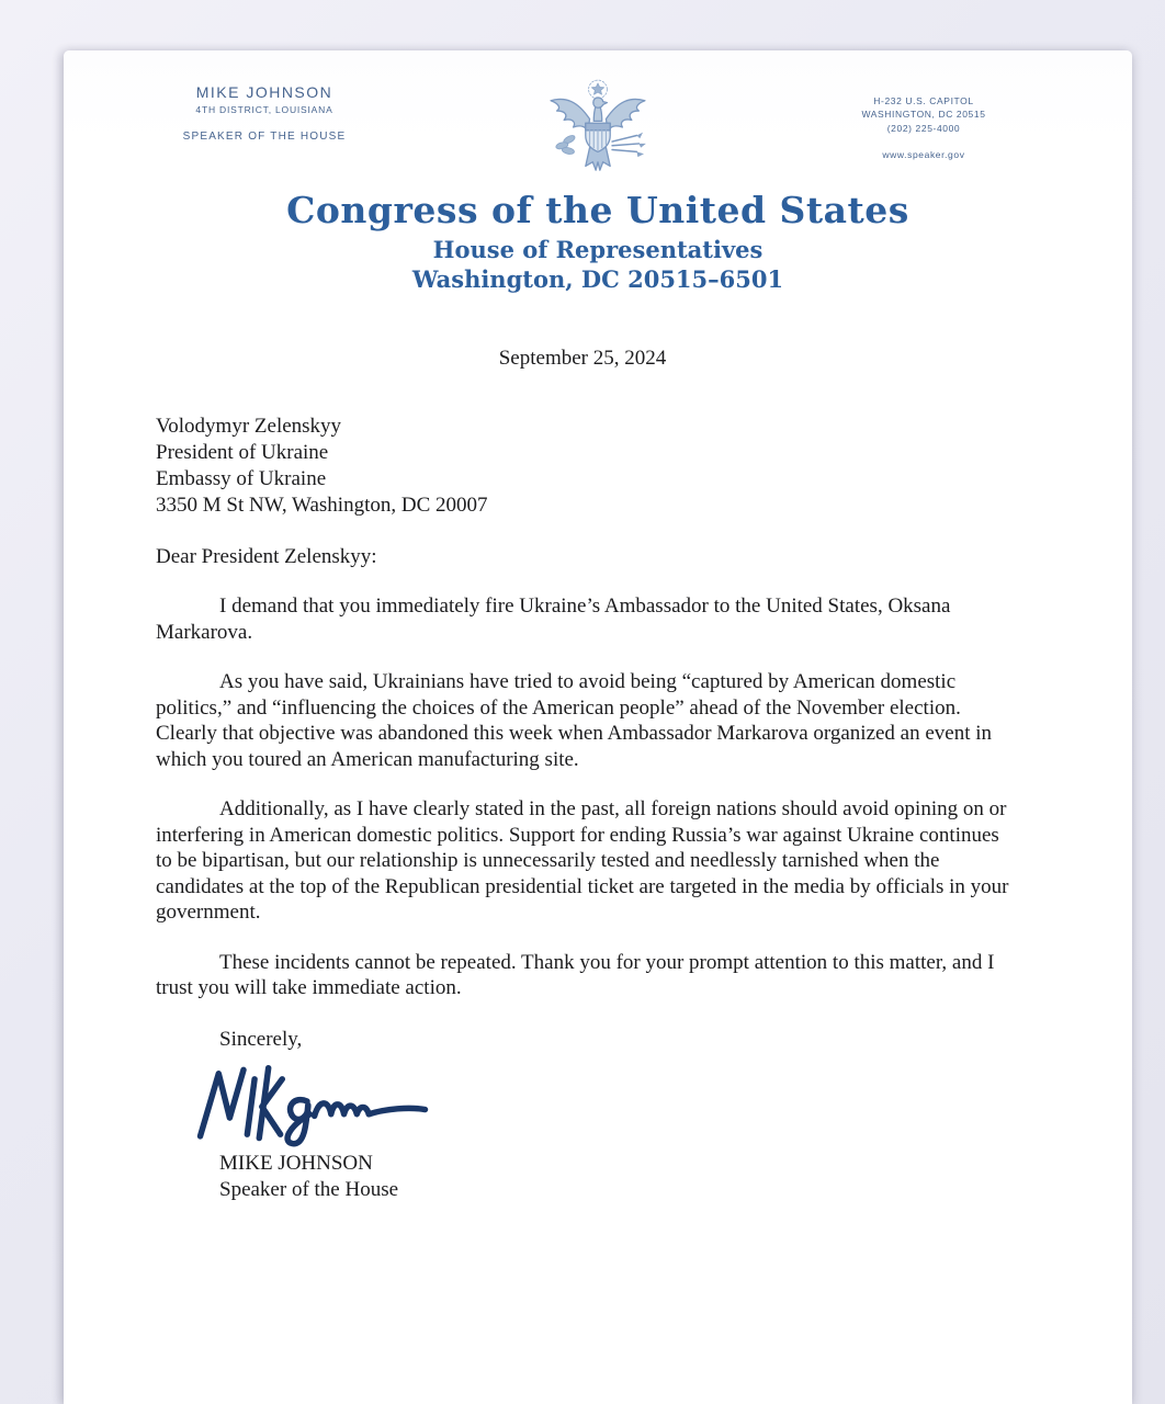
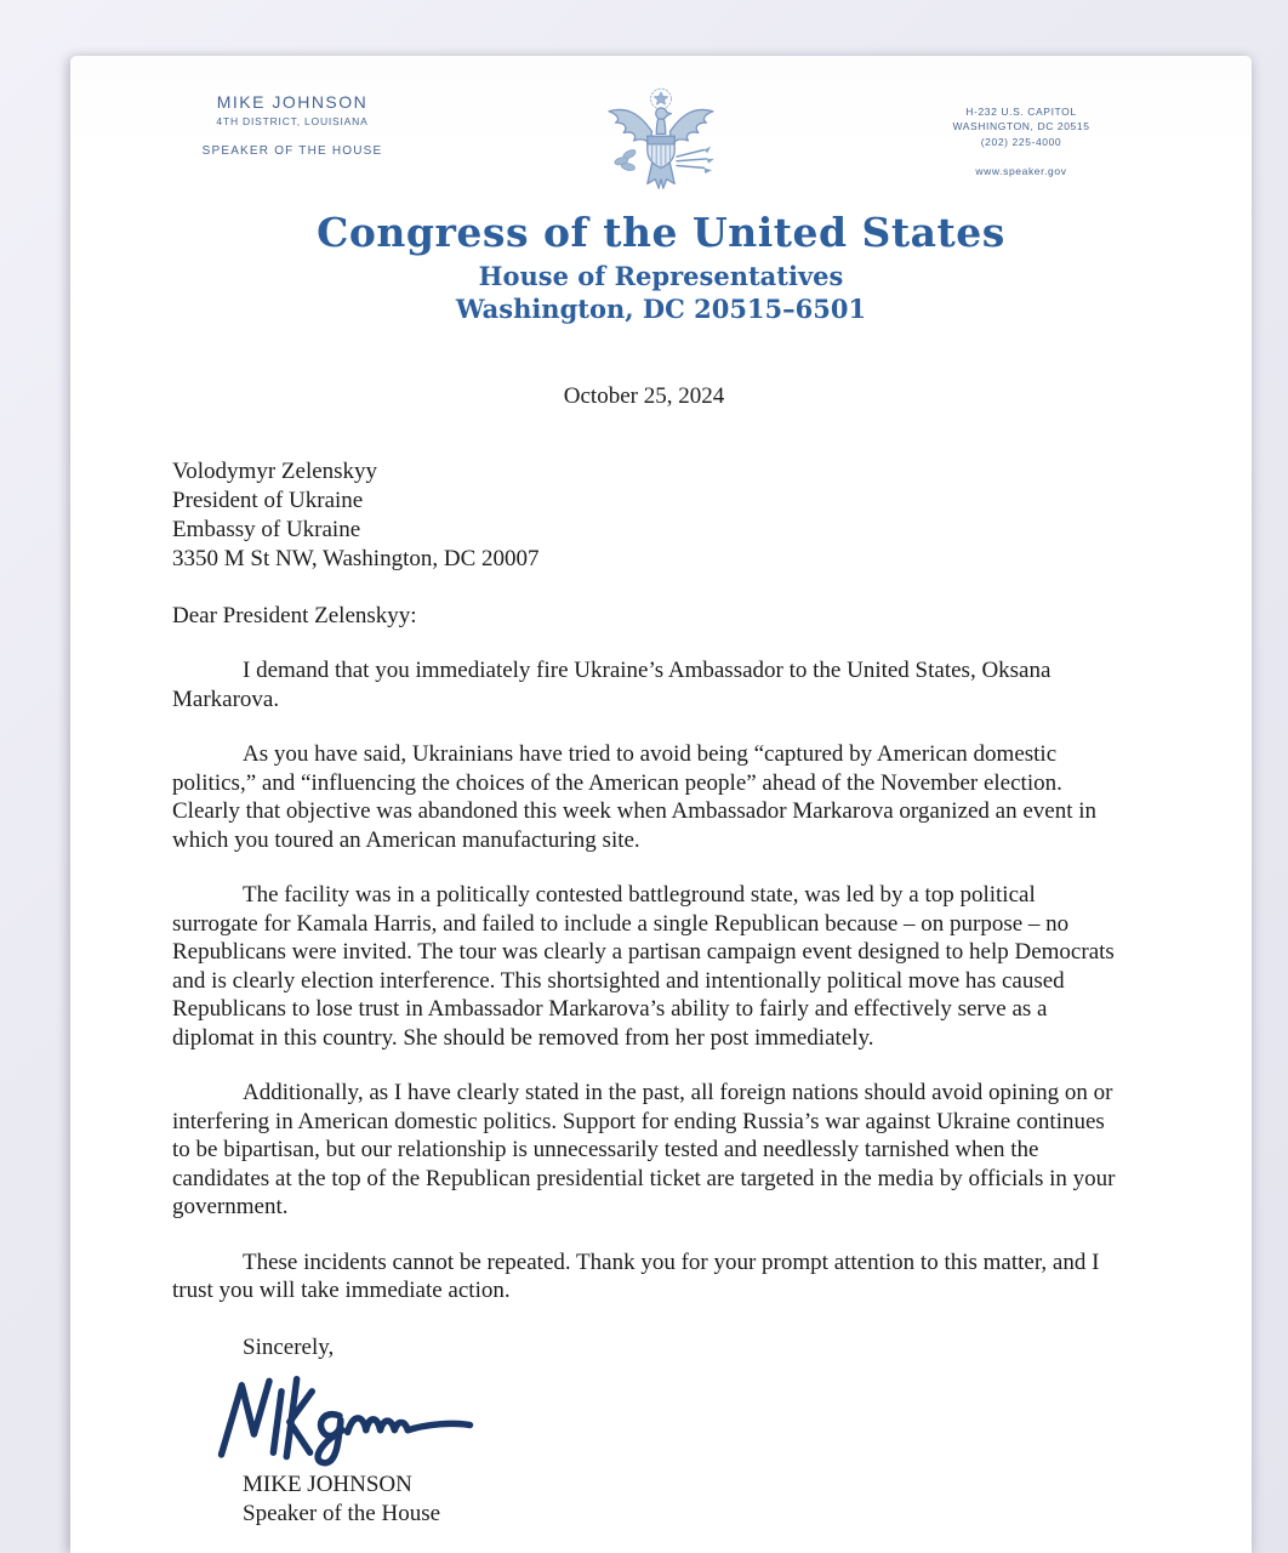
  MIKE JOHNSON
  4TH DISTRICT, LOUISIANA
  SPEAKER OF THE HOUSE
  H-232 U.S. CAPITOL
  WASHINGTON, DC 20515
  (202) 225-4000
  www.speaker.gov
  Congress of the United States
  House of Representatives
  Washington, DC 20515–6501
- September 25, 2024
+ October 25, 2024
  Volodymyr Zelenskyy
  President of Ukraine
  Embassy of Ukraine
  3350 M St NW, Washington, DC 20007
  Dear President Zelenskyy:
  I demand that you immediately fire Ukraine’s Ambassador to the United States, Oksana Markarova.
  As you have said, Ukrainians have tried to avoid being “captured by American domestic politics,” and “influencing the choices of the American people” ahead of the November election. Clearly that objective was abandoned this week when Ambassador Markarova organized an event in which you toured an American manufacturing site.
+ The facility was in a politically contested battleground state, was led by a top political surrogate for Kamala Harris, and failed to include a single Republican because – on purpose – no Republicans were invited. The tour was clearly a partisan campaign event designed to help Democrats and is clearly election interference. This shortsighted and intentionally political move has caused Republicans to lose trust in Ambassador Markarova’s ability to fairly and effectively serve as a diplomat in this country. She should be removed from her post immediately.
  Additionally, as I have clearly stated in the past, all foreign nations should avoid opining on or interfering in American domestic politics. Support for ending Russia’s war against Ukraine continues to be bipartisan, but our relationship is unnecessarily tested and needlessly tarnished when the candidates at the top of the Republican presidential ticket are targeted in the media by officials in your government.
  These incidents cannot be repeated. Thank you for your prompt attention to this matter, and I trust you will take immediate action.
  Sincerely,
  MIKE JOHNSON
  Speaker of the House
